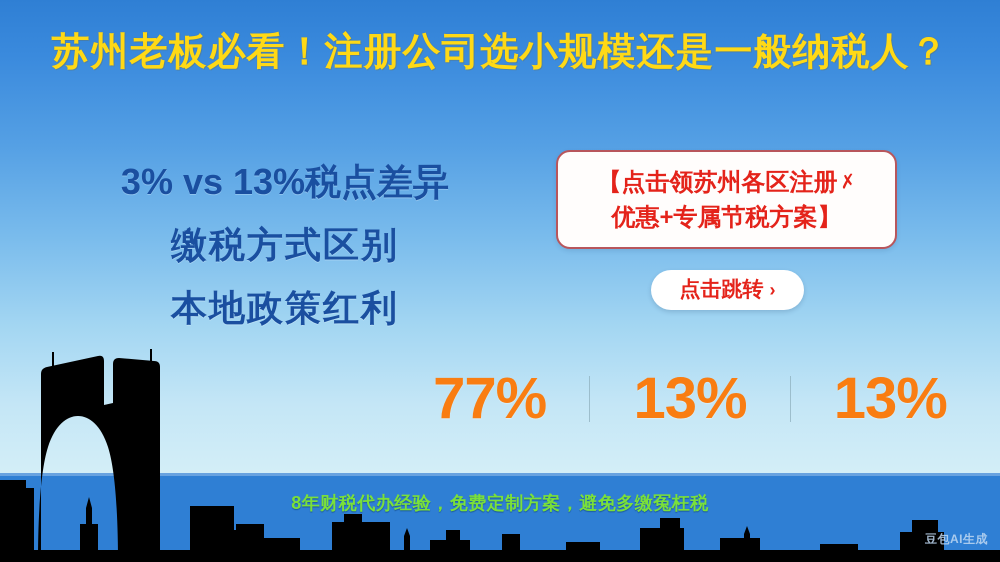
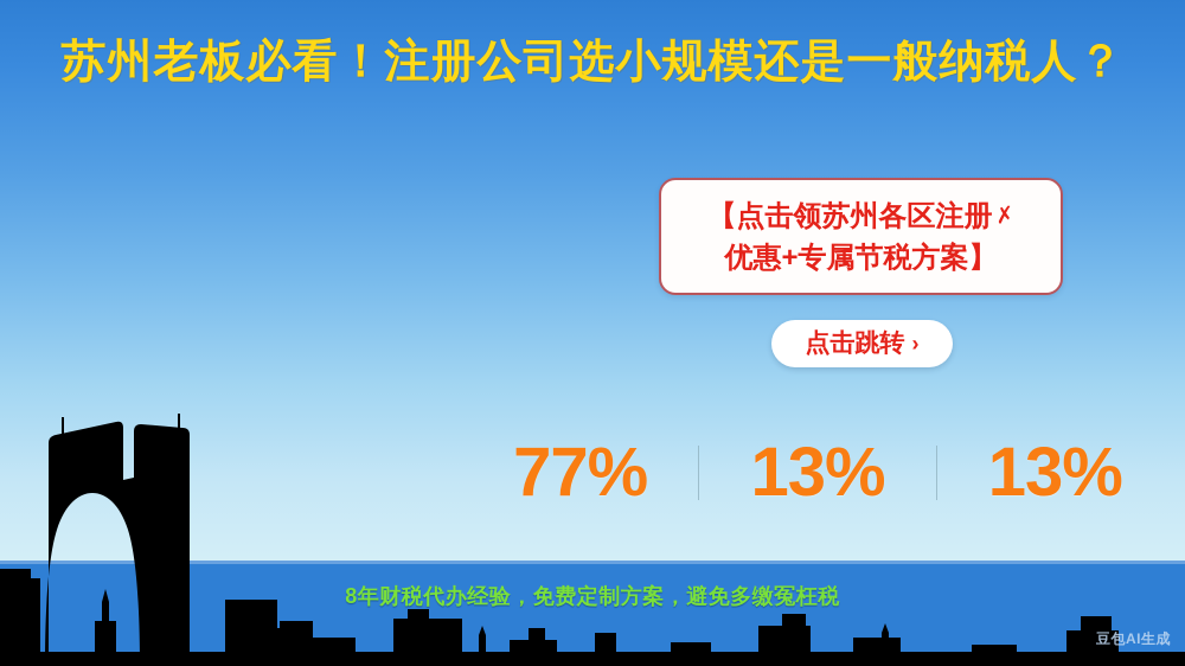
  苏州老板必看！注册公司选小规模还是一般纳税人？
- 3% vs 13%税点差异
- 缴税方式区别
- 本地政策红利
  优惠+专属节税方案】
  点击跳转
  ›
  77%
  13%
  13%
  8年财税代办经验，免费定制方案，避免多缴冤枉税
  豆包AI生成
